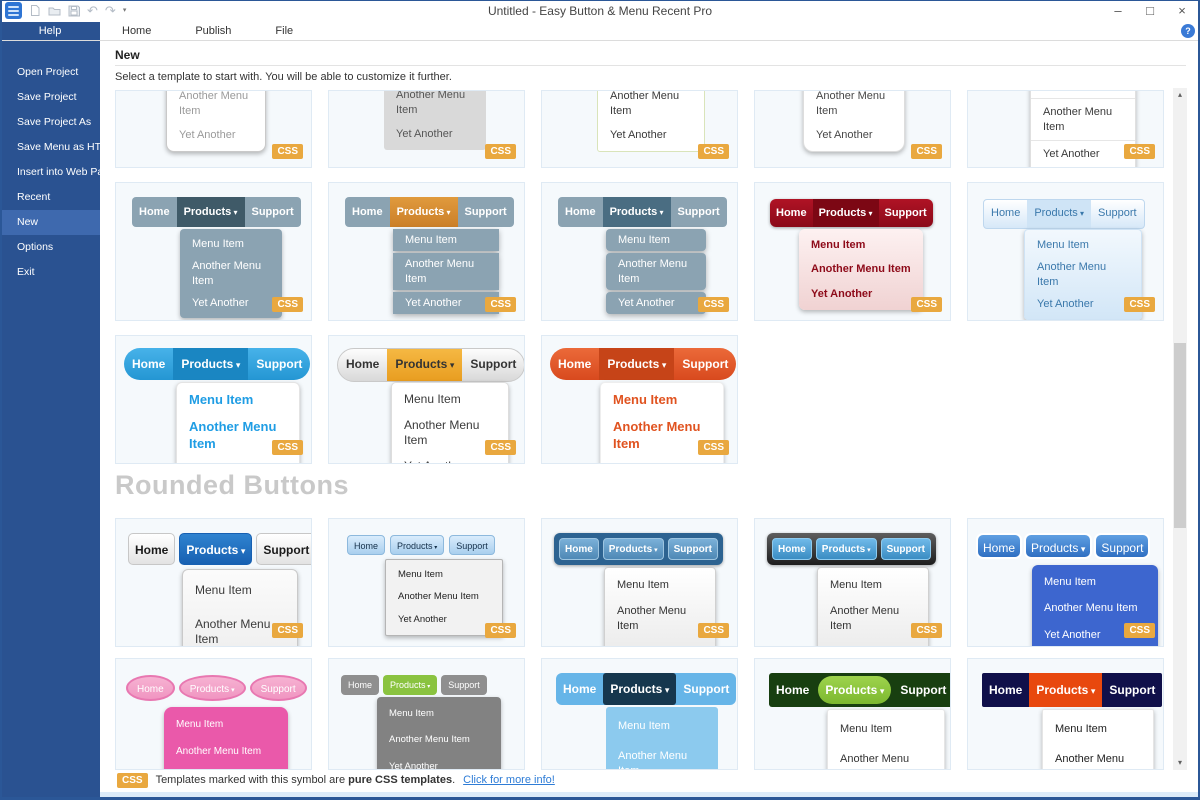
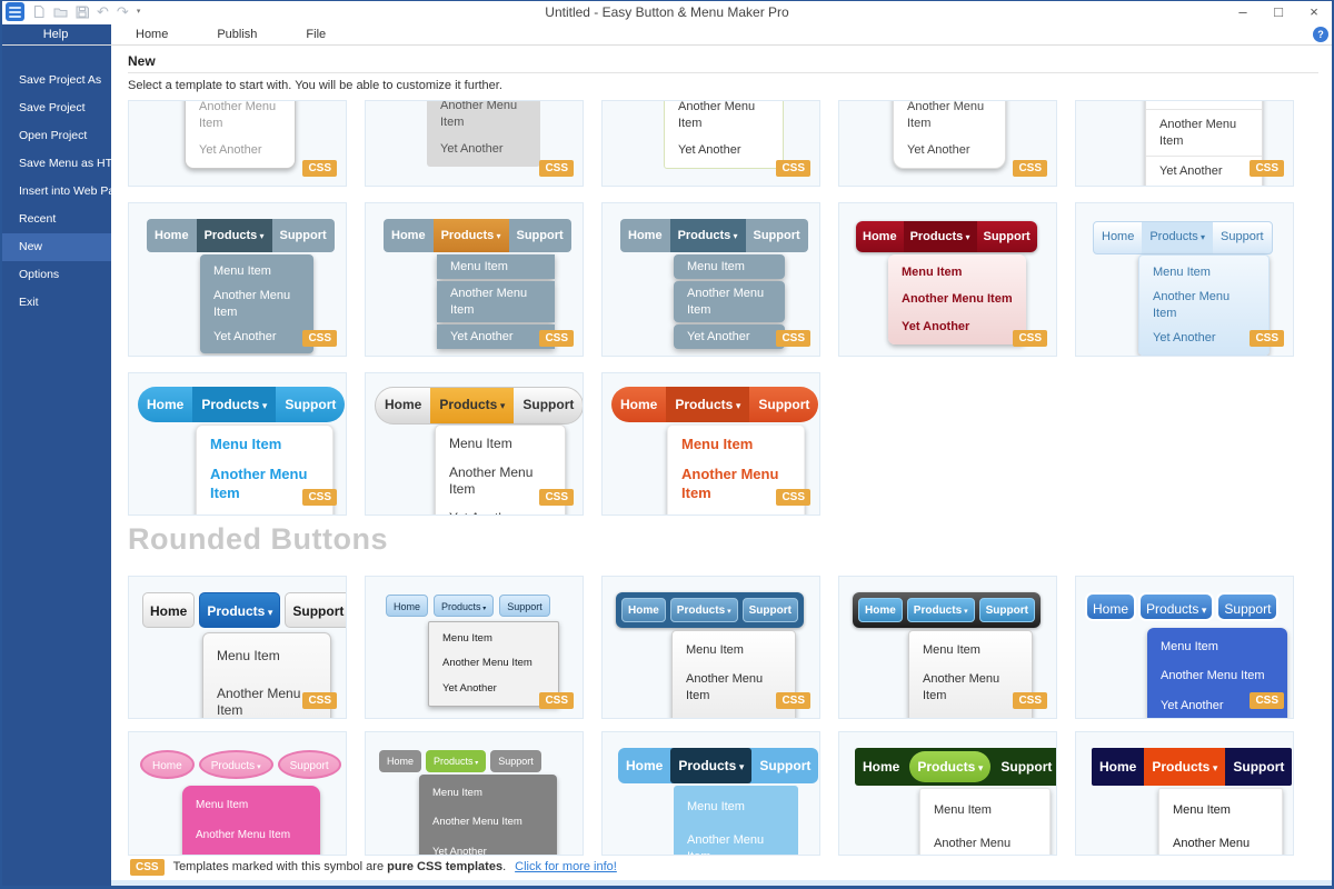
- Untitled - Easy Button & Menu Recent Pro
+ Untitled - Easy Button & Menu Maker Pro
  ↶
  ↷
  –
  □
  ×
  Help
  Home
  Publish
  File
  ?
- Open Project
+ Save Project As
  Save Project
- Save Project As
+ Open Project
  Save Menu as HT
  Insert into Web P
  Recent
  New
  Options
  Exit
  New
  Select a template to start with. You will be able to customize it further.
  Rounded Buttons
  Another Menu Item
  Yet Another
  CSS
  Another Menu Item
  Yet Another
  CSS
  Another Menu Item
  Yet Another
  CSS
  Another Menu Item
  Yet Another
  CSS
  Another Menu Item
  Yet Another
  CSS
  Home
  Products ▾
  Support
  Menu Item
  Another Menu Item
  Yet Another
  CSS
  Home
  Products ▾
  Support
  Menu Item
  Another Menu Item
  Yet Another
  CSS
  Home
  Products ▾
  Support
  Menu Item
  Another Menu Item
  Yet Another
  CSS
  Home
  Products ▾
  Support
  Menu Item
  Another Menu Item
  Yet Another
  CSS
  Home
  Products ▾
  Support
  Menu Item
  Another Menu Item
  Yet Another
  CSS
  Home
  Products ▾
  Support
  Menu Item
  Another Menu Item
  CSS
  Home
  Products ▾
  Support
  Menu Item
  Another Menu Item
  CSS
  Home
  Products ▾
  Support
  Menu Item
  Another Menu Item
  CSS
  Home
  Products ▾
  Support
  Menu Item
  Another Menu Item
  CSS
  Home
  Products
  Support
  Menu Item
  Another Menu Item
  Yet Another
  CSS
  Home
  Products
  Support
  Menu Item
  Another Menu Item
  CSS
  Home
  Products
  Support
  Menu Item
  Another Menu Item
  CSS
  Home
  Products ▾
  Support
  Menu Item
  Another Menu Item
  Yet Another
  CSS
  Home
  Products
  Support
  Menu Item
  Another Menu Item
  Home
  Products
  Support
  Menu Item
  Another Menu Item
  Yet Another
  Home
  Products ▾
  Support
  Menu Item
  Another Menu
  Home
  Products ▾
  Support
  Menu Item
  Another Menu
  Home
  Products ▾
  Support
  Menu Item
  Another Menu
  CSS
  Templates marked with this symbol are pure CSS templates.
  Click for more info!
- ▴
- ▾
